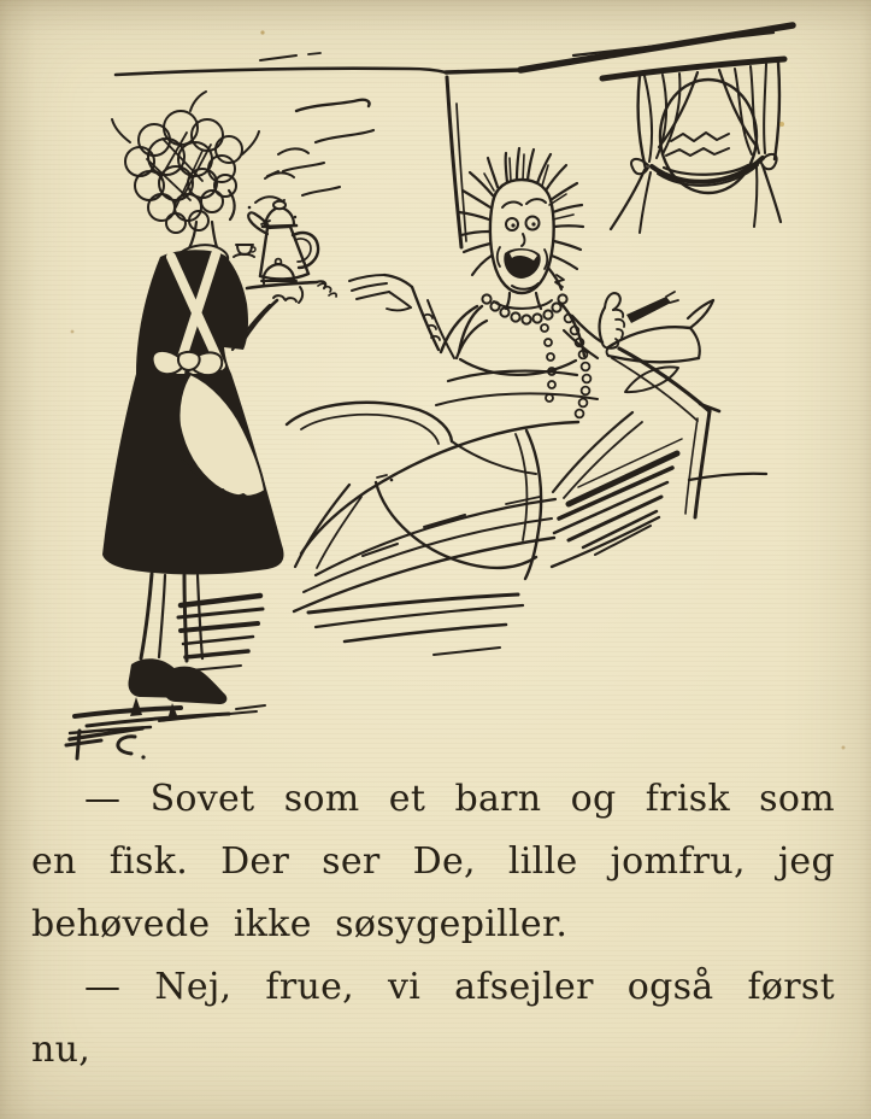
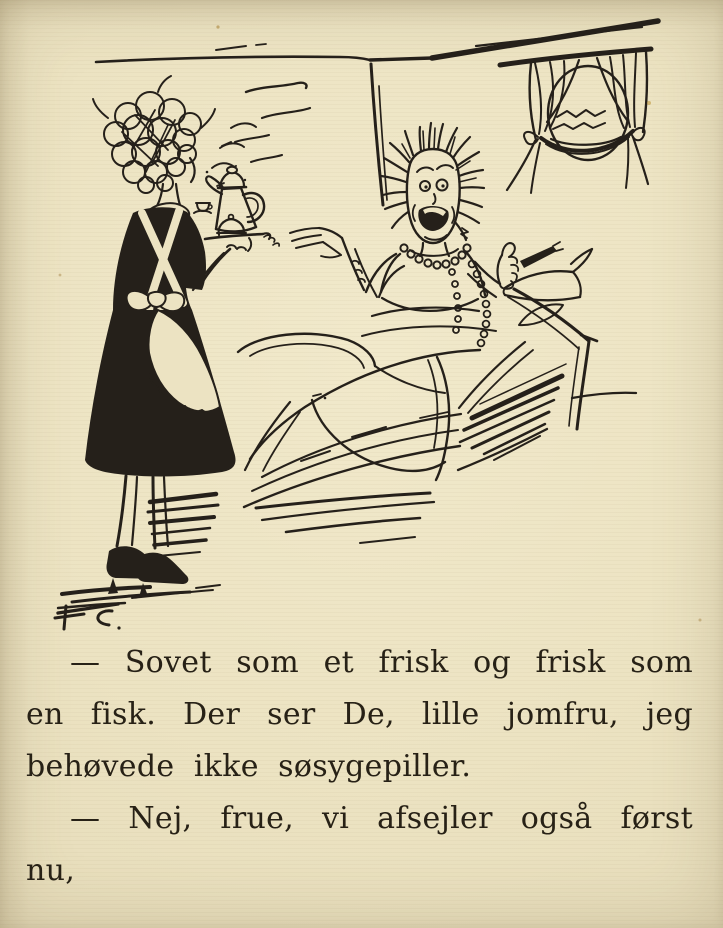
- — Sovet som et barn og frisk som
+ — Sovet som et frisk og frisk som
  en fisk. Der ser De, lille jomfru, jeg
  behøvede ikke søsygepiller.
  — Nej, frue, vi afsejler også først
  nu,
